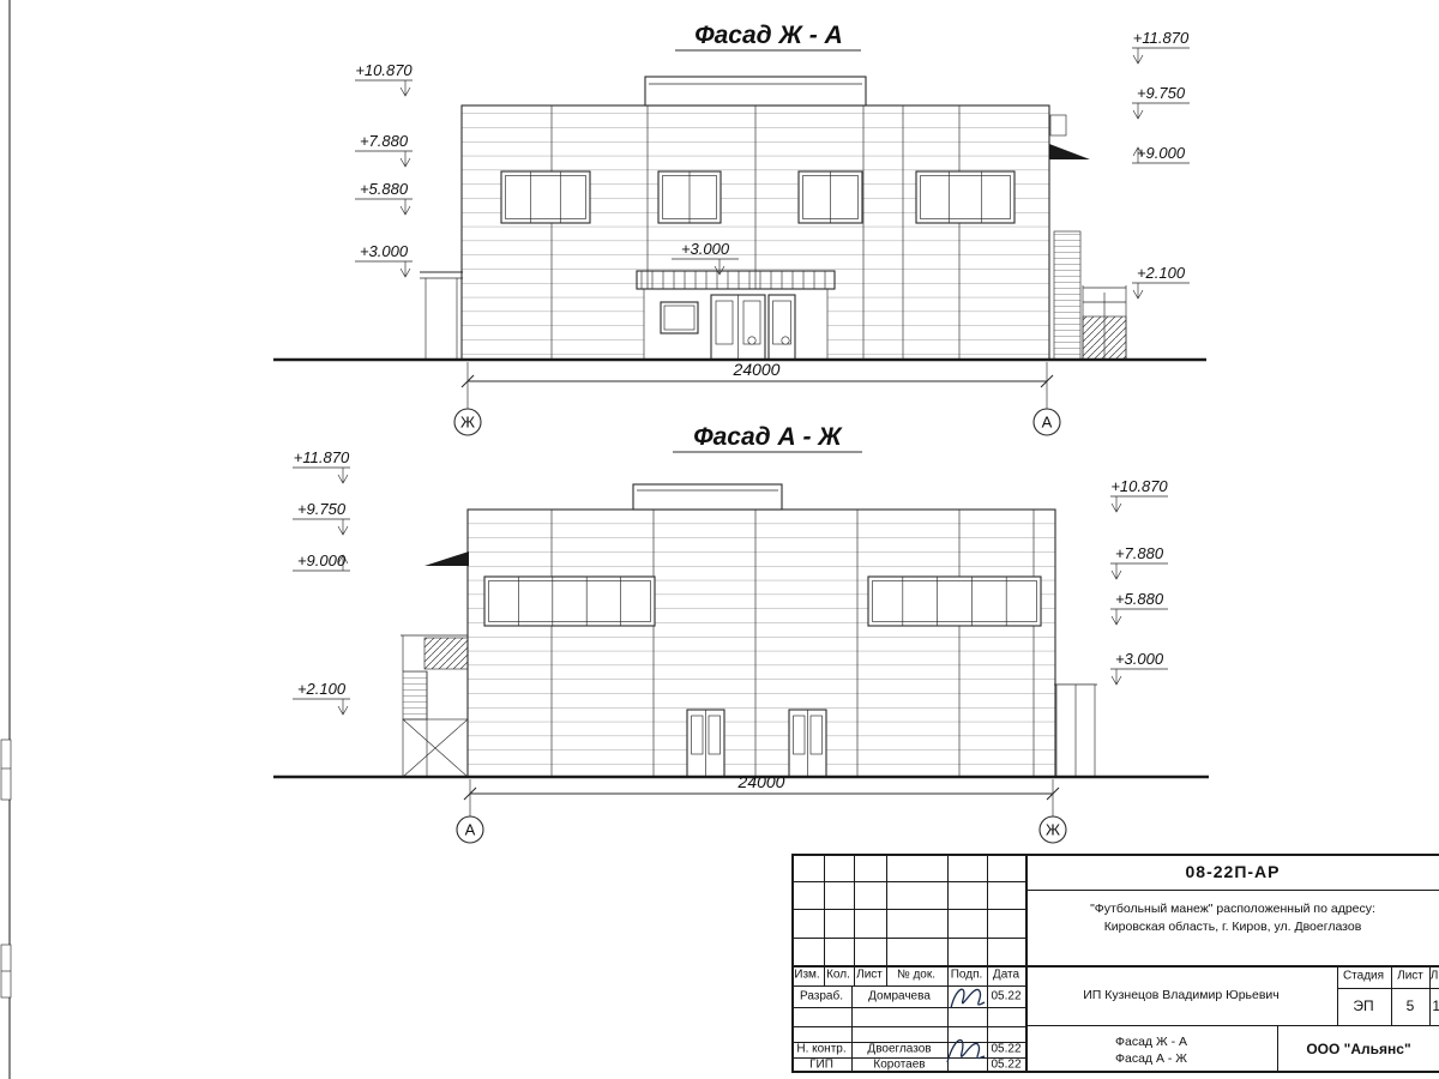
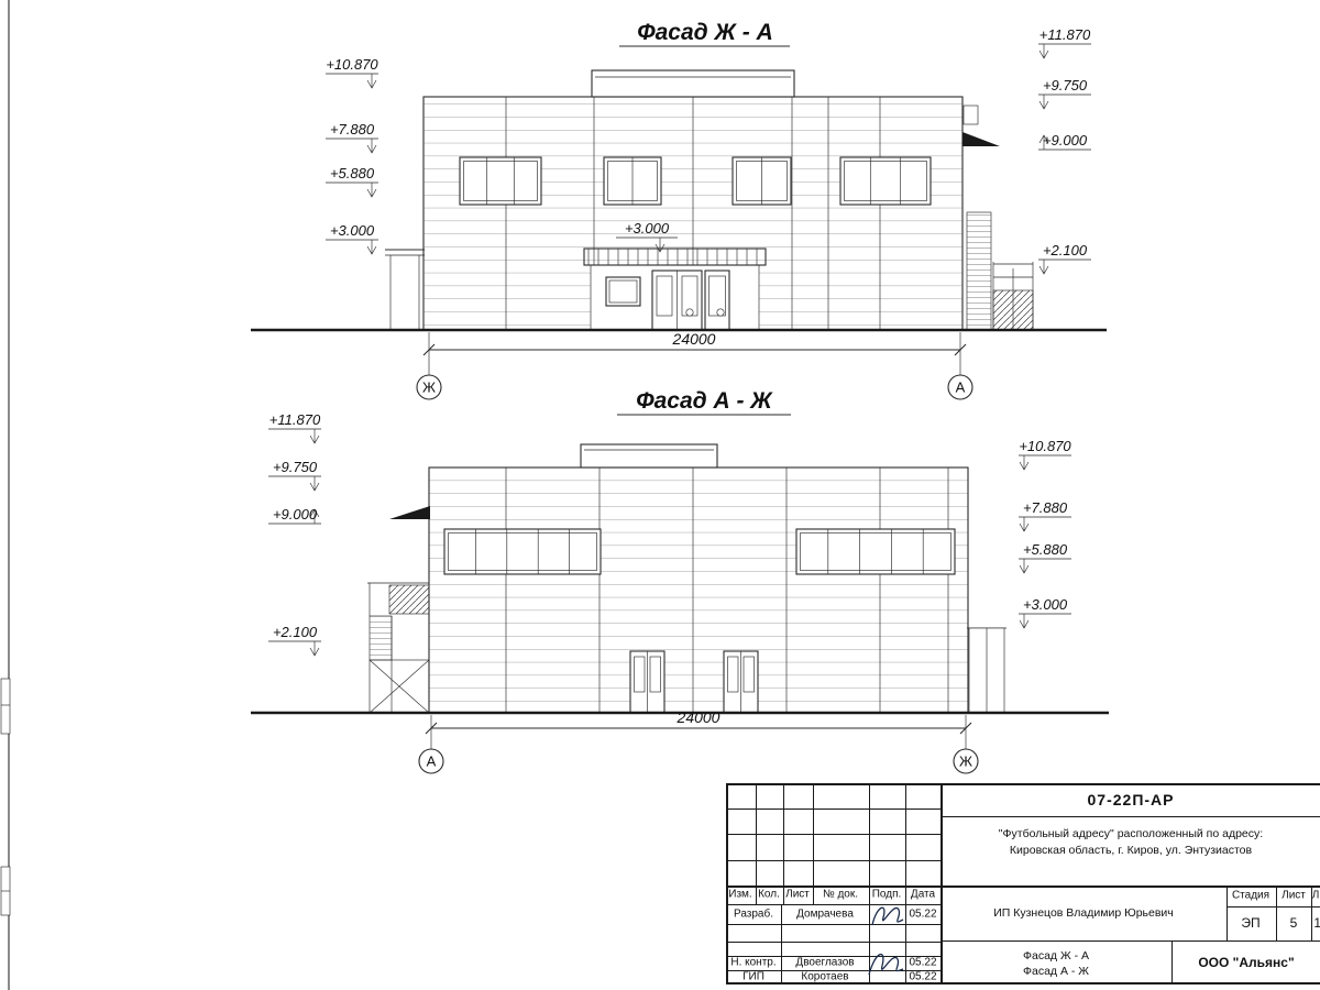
  Фасад Ж - А
  +10.870
  +7.880
  +5.880
  +3.000
  +11.870
  +9.750
  +9.000
  +2.100
  +3.000
  24000
  Ж
  А
  Фасад А - Ж
  +11.870
  +9.750
  +9.000
  +2.100
  +10.870
  +7.880
  +5.880
  +3.000
  24000
  А
  Ж
  Изм.
  Кол.
  Лист
  № док.
  Подп.
  Дата
  Разраб.
  Домрачева
  05.22
  Н. контр.
  Двоеглазов
  05.22
  ГИП
  Коротаев
  05.22
- 08-22П-АР
+ 07-22П-АР
- "Футбольный манеж" расположенный по адресу:
+ "Футбольный адресу" расположенный по адресу:
- Кировская область, г. Киров, ул. Двоеглазов
+ Кировская область, г. Киров, ул. Энтузиастов
  ИП Кузнецов Владимир Юрьевич
  Стадия
  Лист
  ЭП
  5
  Фасад Ж - А
  Фасад А - Ж
  ООО "Альянс"
